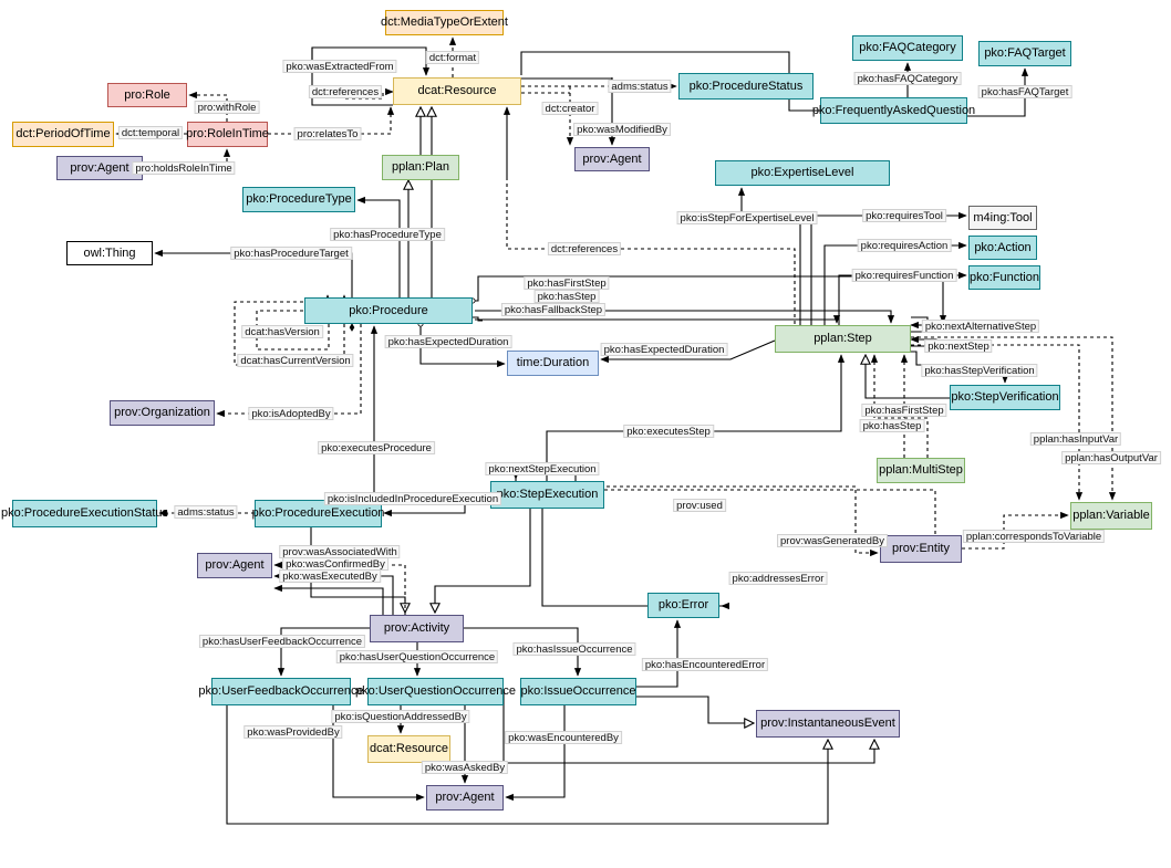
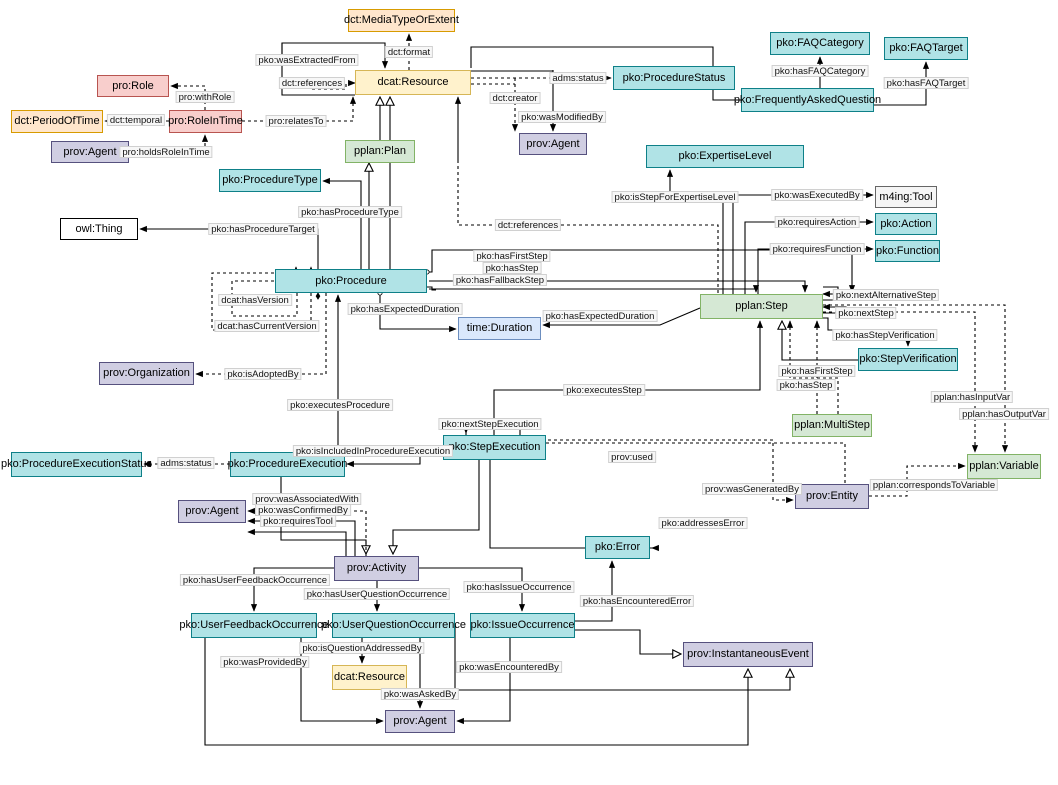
  dct:MediaTypeOrExtent
  dcat:Resource
  pko:ProcedureStatus
  pko:FAQCategory
  pko:FAQTarget
  pko:FrequentlyAskedQuestion
  pro:Role
  dct:PeriodOfTime
  pro:RoleInTime
  prov:Agent
  prov:Agent
  pplan:Plan
  pko:ExpertiseLevel
  pko:ProcedureType
  m4ing:Tool
  owl:Thing
  pko:Action
  pko:Function
  pko:Procedure
  pplan:Step
  time:Duration
  pko:StepVerification
  prov:Organization
  pplan:MultiStep
  pplan:Variable
  pko:ProcedureExecutionStatus
  pko:ProcedureExecution
  ko:StepExecution
  prov:Entity
  prov:Agent
  pko:Error
  prov:Activity
  pko:UserFeedbackOccurrenc
  pko:UserQuestionOccurrence
  pko:IssueOccurrence
  prov:InstantaneousEvent
  dcat:Resource
  prov:Agent
  pko:wasExtractedFrom
  dct:format
  dct:references
  adms:status
  pko:hasFAQCategory
  pko:hasFAQTarget
  pro:withRole
  dct:temporal
  pro:relatesTo
  dct:creator
  pko:wasModifiedBy
  pro:holdsRoleInTime
  pko:isStepForExpertiseLevel
- pko:requiresTool
+ pko:wasExecutedBy
  pko:requiresAction
  pko:requiresFunction
  pko:hasProcedureType
  pko:hasProcedureTarget
  dct:references
  pko:hasFirstStep
  pko:hasStep
  pko:hasFallbackStep
  dcat:hasVersion
  dcat:hasCurrentVersion
  pko:hasExpectedDuration
  pko:hasExpectedDuration
  pko:nextAlternativeStep
  pko:nextStep
  pko:hasStepVerification
  pko:isAdoptedBy
  pko:hasFirstStep
  pko:hasStep
  pko:executesStep
  pplan:hasInputVar
  pplan:hasOutputVar
  pko:executesProcedure
  pko:nextStepExecution
  pko:isIncludedInProcedureExecution
  adms:status
  prov:used
  prov:wasGeneratedBy
  pplan:correspondsToVariable
  prov:wasAssociatedWith
  pko:wasConfirmedBy
- pko:wasExecutedBy
+ pko:requiresTool
  pko:addressesError
  pko:hasUserFeedbackOccurrence
  pko:hasUserQuestionOccurrence
  pko:hasIssueOccurrence
  pko:hasEncounteredError
  pko:wasProvidedBy
  pko:isQuestionAddressedBy
  pko:wasEncounteredBy
  pko:wasAskedBy
